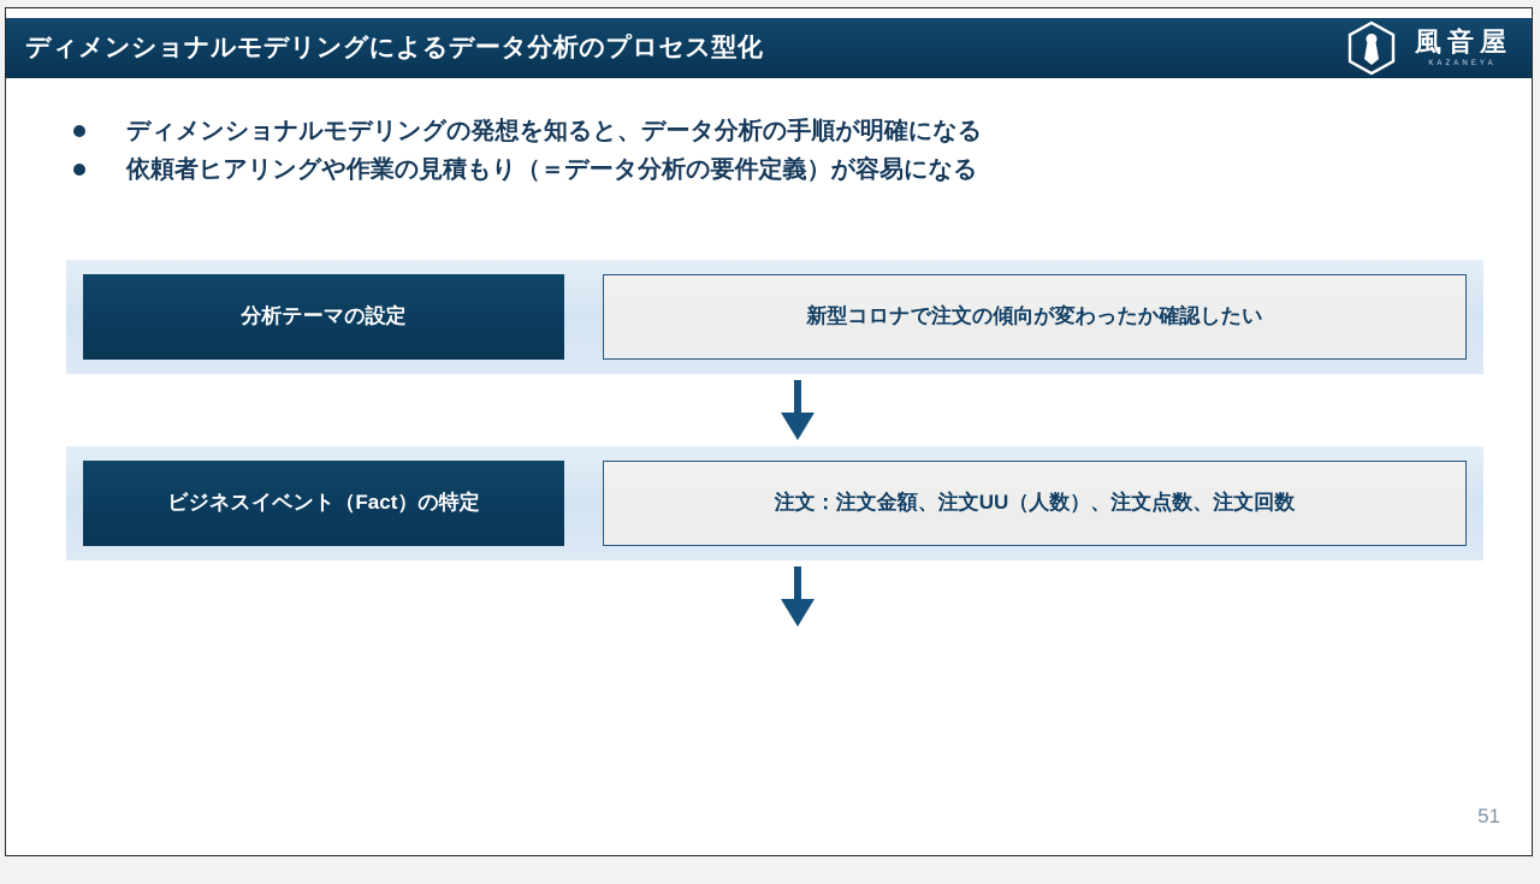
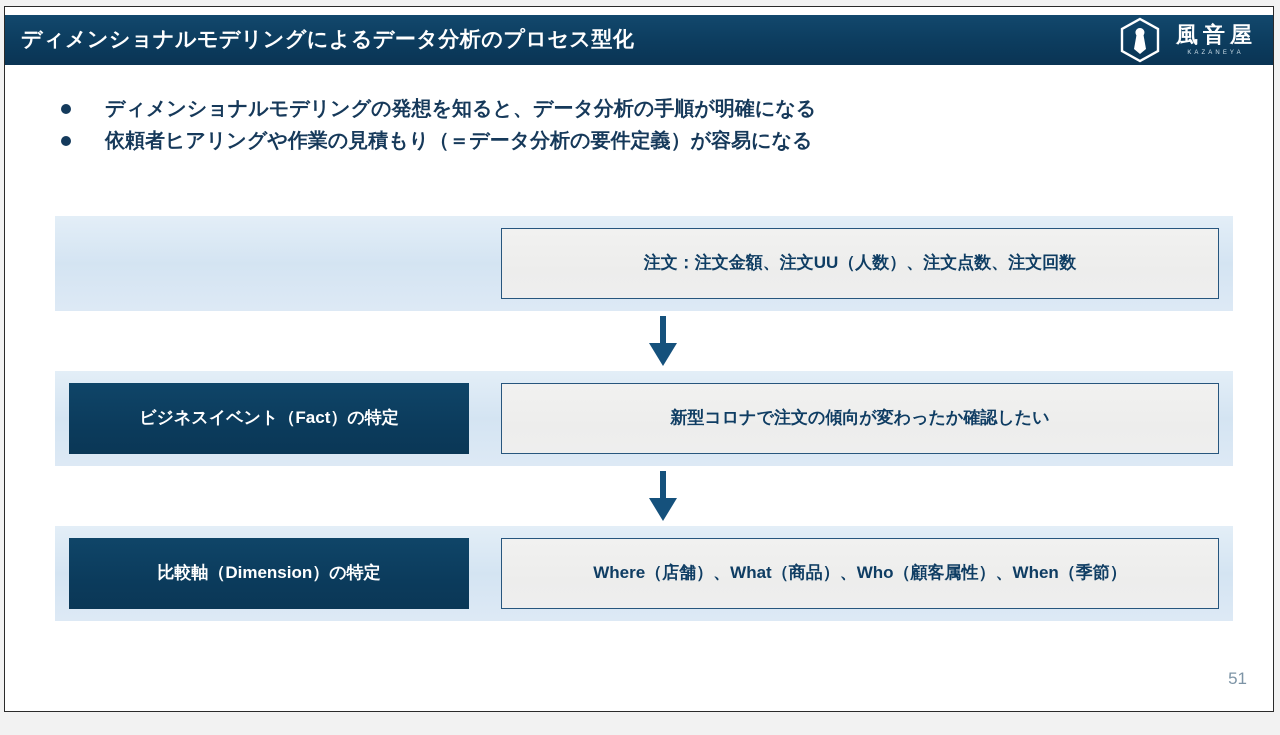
  ディメンショナルモデリングによるデータ分析のプロセス型化
  風音屋
  ディメンショナルモデリングの発想を知ると、データ分析の手順が明確になる
  依頼者ヒアリングや作業の見積もり（＝データ分析の要件定義）が容易になる
- 分析テーマの設定
- 新型コロナで注文の傾向が変わったか確認したい
+ 注文：注文金額、注文UU（人数）、注文点数、注文回数
  ビジネスイベント（Fact）の特定
- 注文：注文金額、注文UU（人数）、注文点数、注文回数
+ 新型コロナで注文の傾向が変わったか確認したい
+ 比較軸（Dimension）の特定
+ Where（店舗）、What（商品）、Who（顧客属性）、When（季節）
  51
